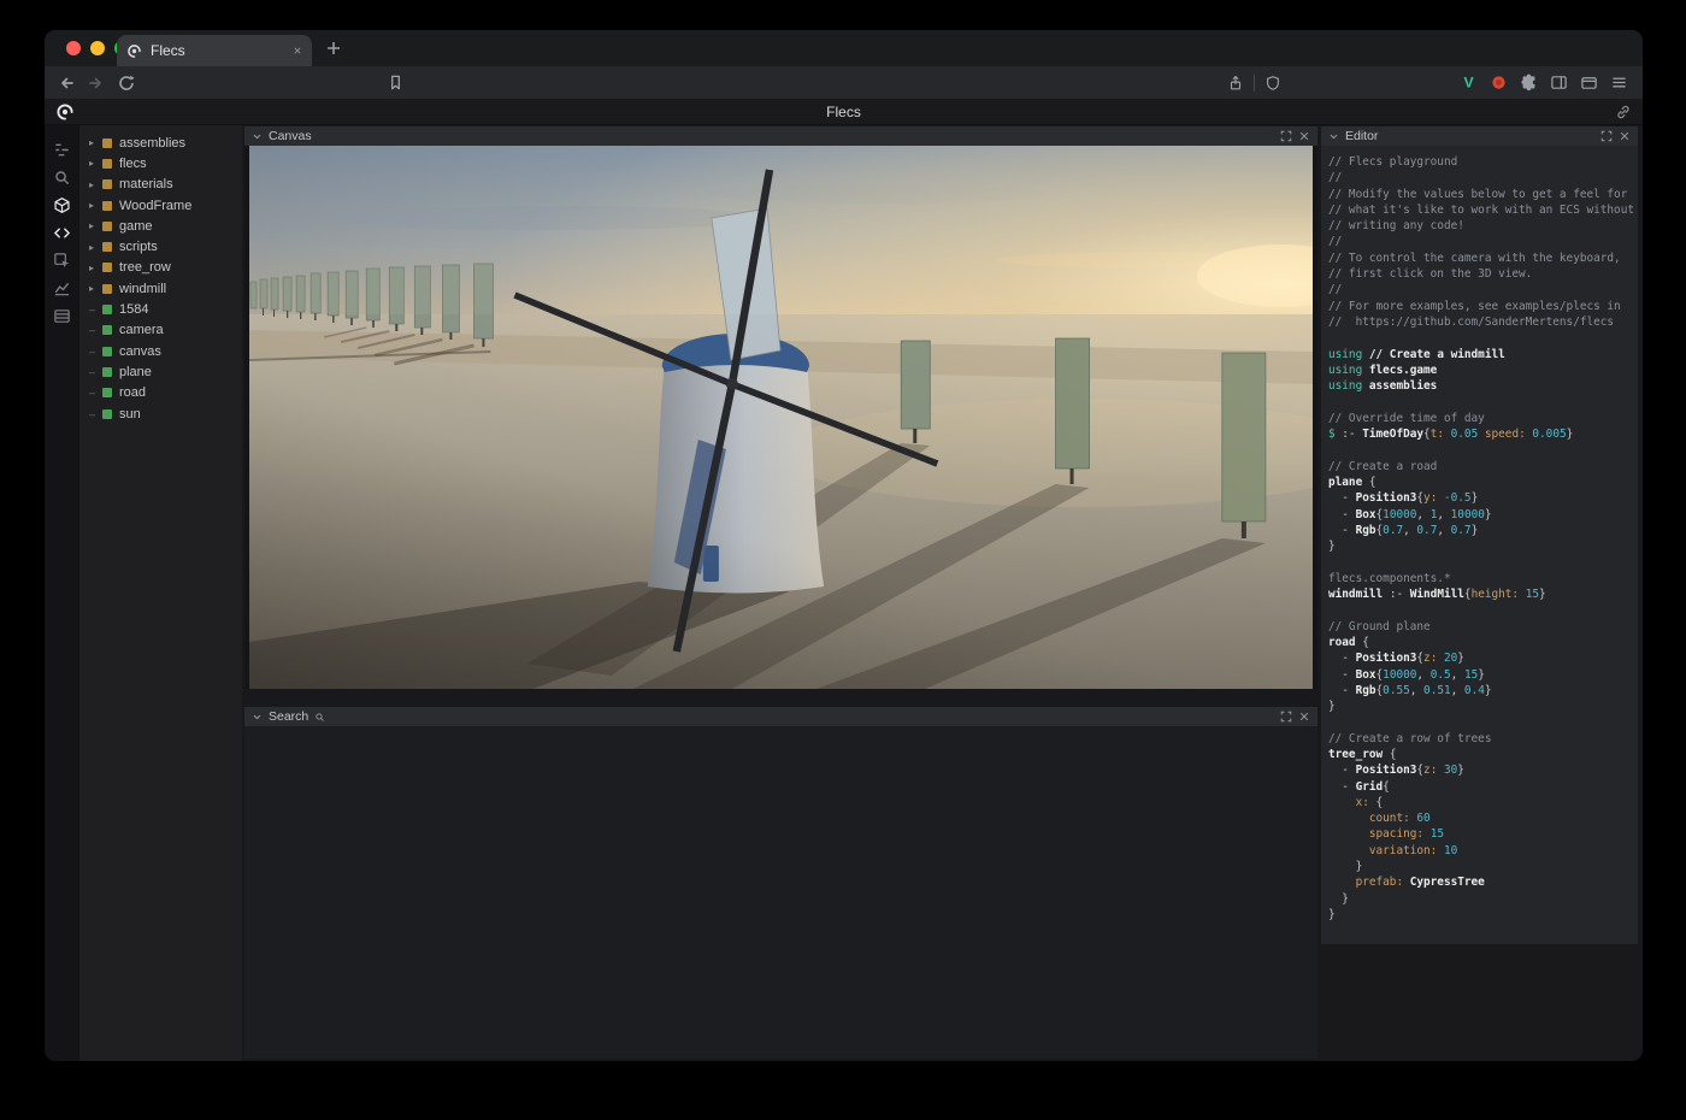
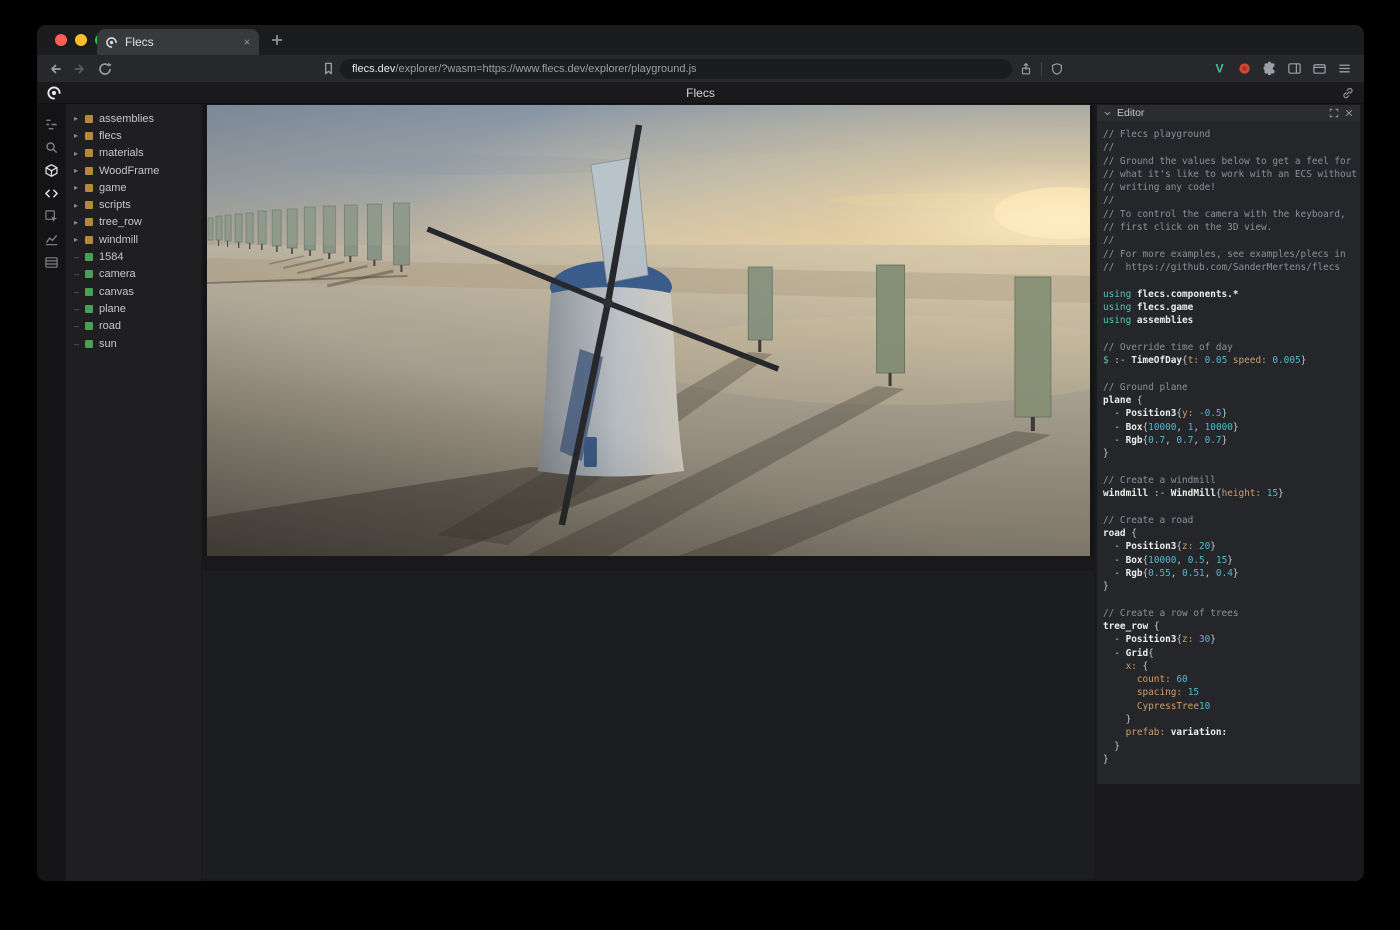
  Flecs
+ flecs.dev
+ /explorer/?wasm=https://www.flecs.dev/explorer/playground.js
  V
  Flecs
  ▸
  assemblies
  ▸
  flecs
  ▸
  materials
  ▸
  WoodFrame
  ▸
  game
  ▸
  scripts
  ▸
  tree_row
  ▸
  windmill
  –
  1584
  –
  camera
  –
  canvas
  –
  plane
  –
  road
  –
  sun
- Canvas
- Search
  Editor
  // Flecs playground
  //
- // Modify the values below to get a feel for
+ // Ground the values below to get a feel for
  // what it's like to work with an ECS without
  // writing any code!
  //
  // To control the camera with the keyboard,
  // first click on the 3D view.
  //
  // For more examples, see examples/plecs in
  // https://github.com/SanderMertens/flecs
- using // Create a windmill
+ using flecs.components.*
  using flecs.game
  using assemblies
  // Override time of day
  $ :- TimeOfDay{t: 0.05 speed: 0.005}
- // Create a road
+ // Ground plane
  plane {
  - Position3{y: -0.5}
  - Box{10000, 1, 10000}
  - Rgb{0.7, 0.7, 0.7}
  }
- flecs.components.*
+ // Create a windmill
  windmill :- WindMill{height: 15}
- // Ground plane
+ // Create a road
  road {
  - Position3{z: 20}
  - Box{10000, 0.5, 15}
  - Rgb{0.55, 0.51, 0.4}
  }
  // Create a row of trees
  tree_row {
  - Position3{z: 30}
  - Grid{
  x: {
  count: 60
  spacing: 15
- variation: 10
+ CypressTree10
  }
- prefab: CypressTree
+ prefab: variation:
  }
  }
